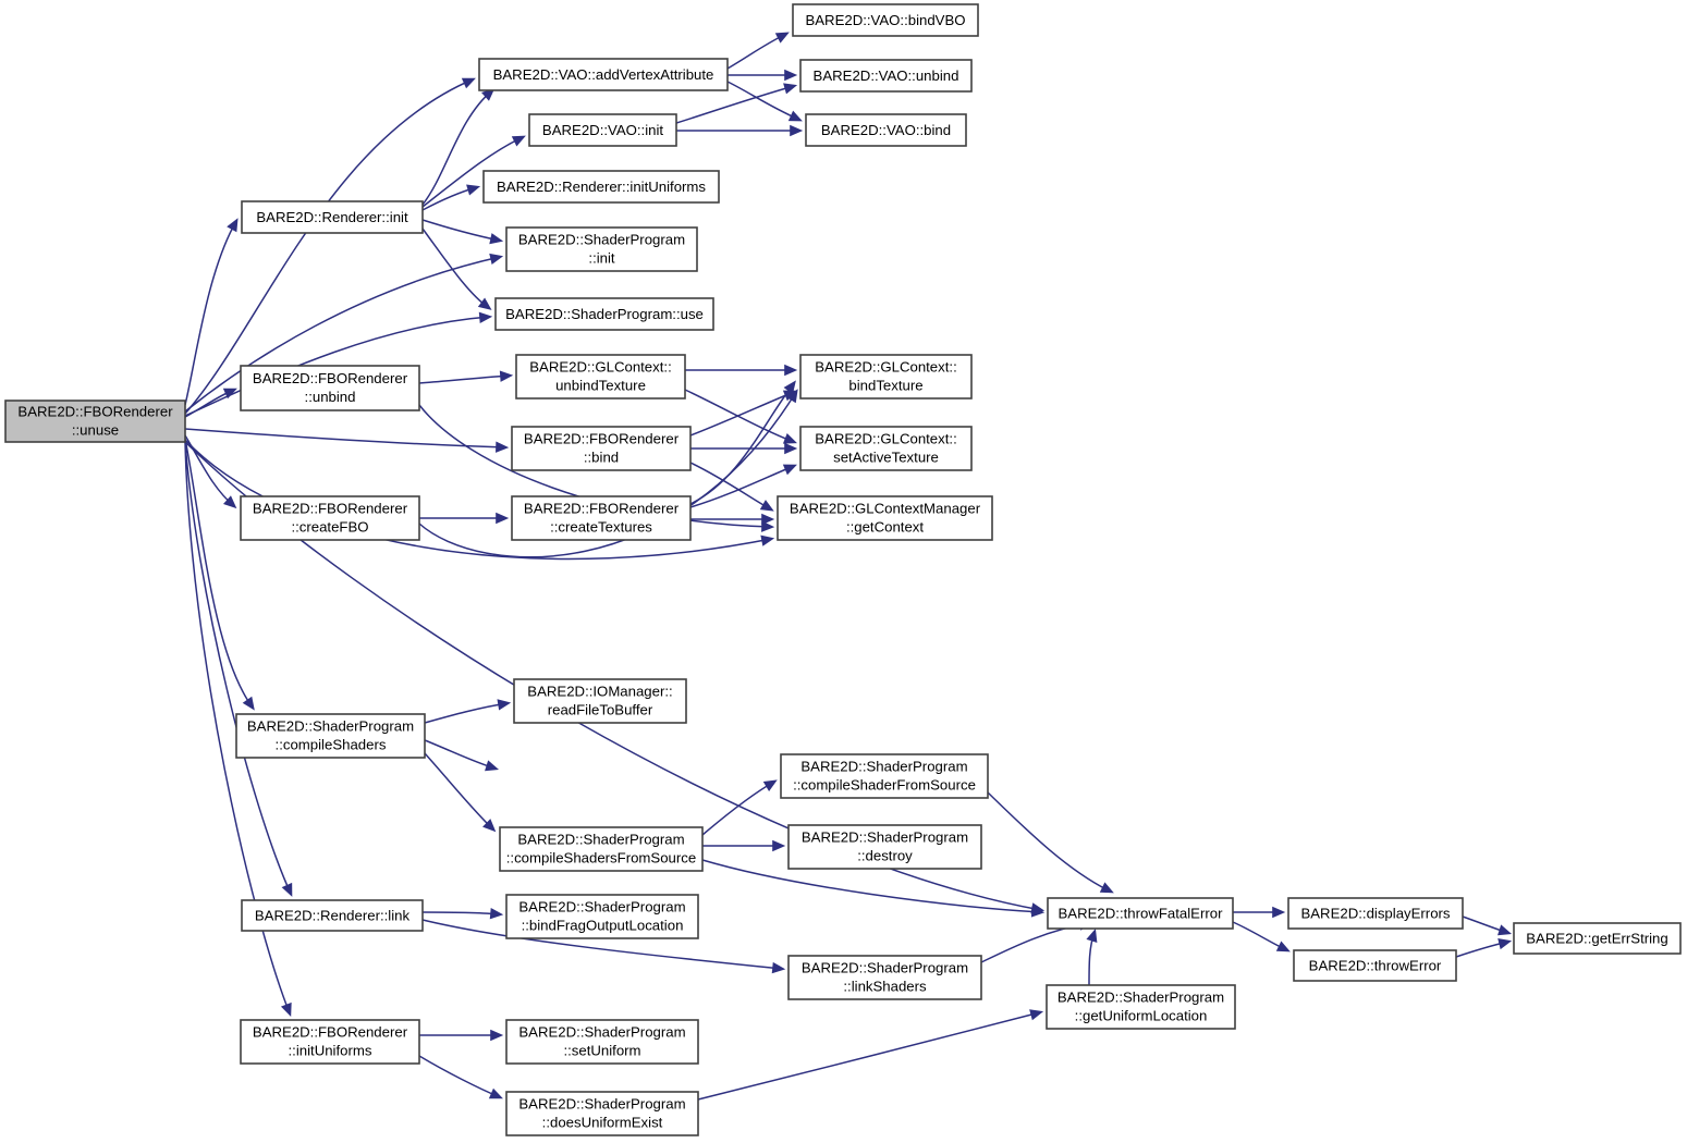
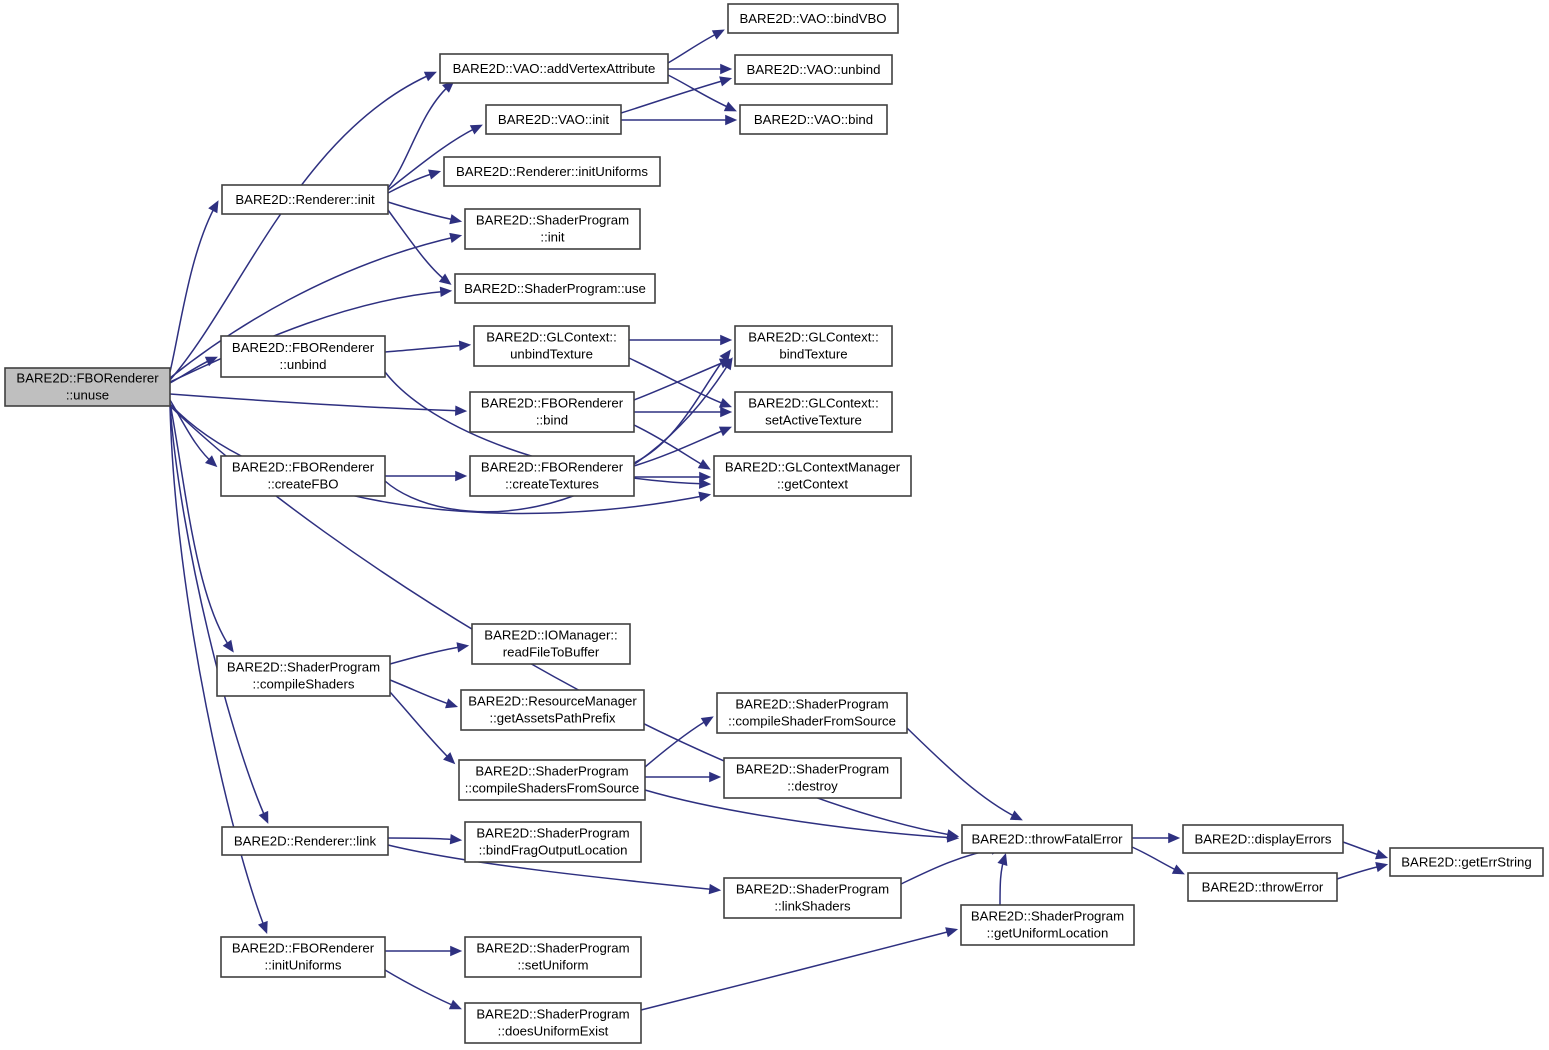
  BARE2D::FBORenderer
  ::unuse
  BARE2D::VAO::addVertexAttribute
  BARE2D::VAO::bindVBO
  BARE2D::VAO::unbind
  BARE2D::VAO::init
  BARE2D::VAO::bind
  BARE2D::Renderer::init
  BARE2D::Renderer::initUniforms
  BARE2D::ShaderProgram
  ::init
  BARE2D::ShaderProgram::use
  BARE2D::FBORenderer
  ::unbind
  BARE2D::GLContext::
  unbindTexture
  BARE2D::GLContext::
  bindTexture
  BARE2D::FBORenderer
  ::bind
  BARE2D::GLContext::
  setActiveTexture
  BARE2D::FBORenderer
  ::createFBO
  BARE2D::FBORenderer
  ::createTextures
  BARE2D::GLContextManager
  ::getContext
  BARE2D::ShaderProgram
  ::compileShaders
  BARE2D::IOManager::
  readFileToBuffer
+ BARE2D::ResourceManager
+ ::getAssetsPathPrefix
  BARE2D::ShaderProgram
  ::compileShadersFromSource
  BARE2D::ShaderProgram
  ::compileShaderFromSource
  BARE2D::ShaderProgram
  ::destroy
  BARE2D::Renderer::link
  BARE2D::ShaderProgram
  ::bindFragOutputLocation
  BARE2D::ShaderProgram
  ::linkShaders
  BARE2D::throwFatalError
  BARE2D::displayErrors
  BARE2D::getErrString
  BARE2D::throwError
  BARE2D::ShaderProgram
  ::getUniformLocation
  BARE2D::FBORenderer
  ::initUniforms
  BARE2D::ShaderProgram
  ::setUniform
  BARE2D::ShaderProgram
  ::doesUniformExist
